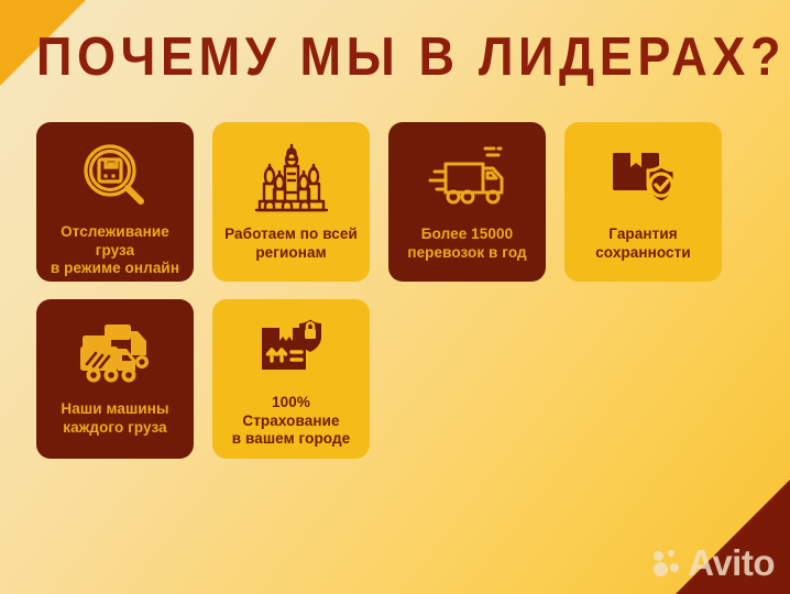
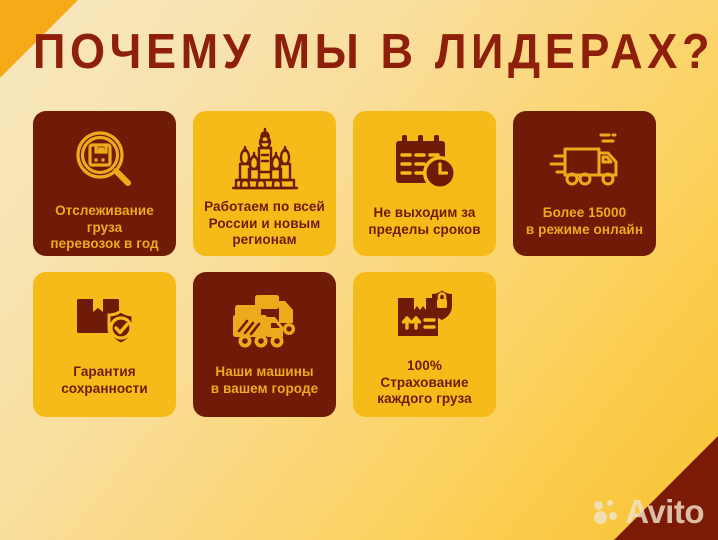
  ПОЧЕМУ МЫ В ЛИДЕРАХ?
  Отслеживание груза
- в режиме онлайн
+ перевозок в год
  Работаем по всей
+ России и новым
  регионам
+ Не выходим за
+ пределы сроков
  Более 15000
- перевозок в год
+ в режиме онлайн
  Гарантия
  сохранности
  Наши машины
- каждого груза
+ в вашем городе
  100% Страхование
- в вашем городе
+ каждого груза
  Avito
